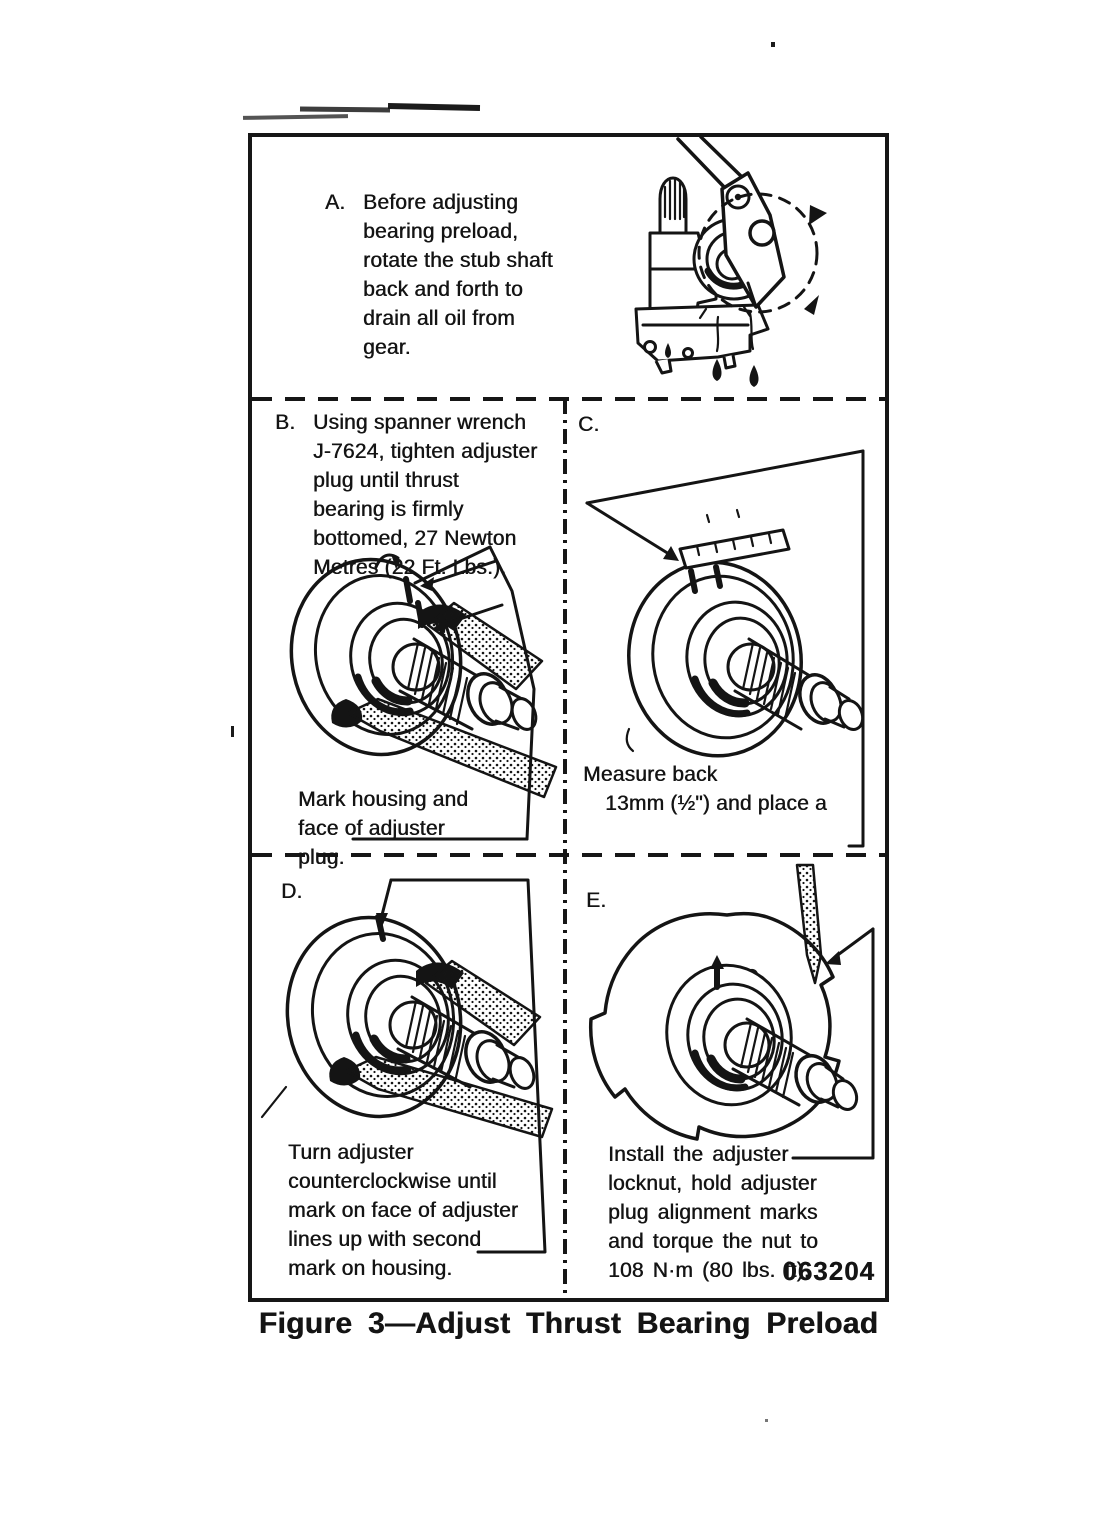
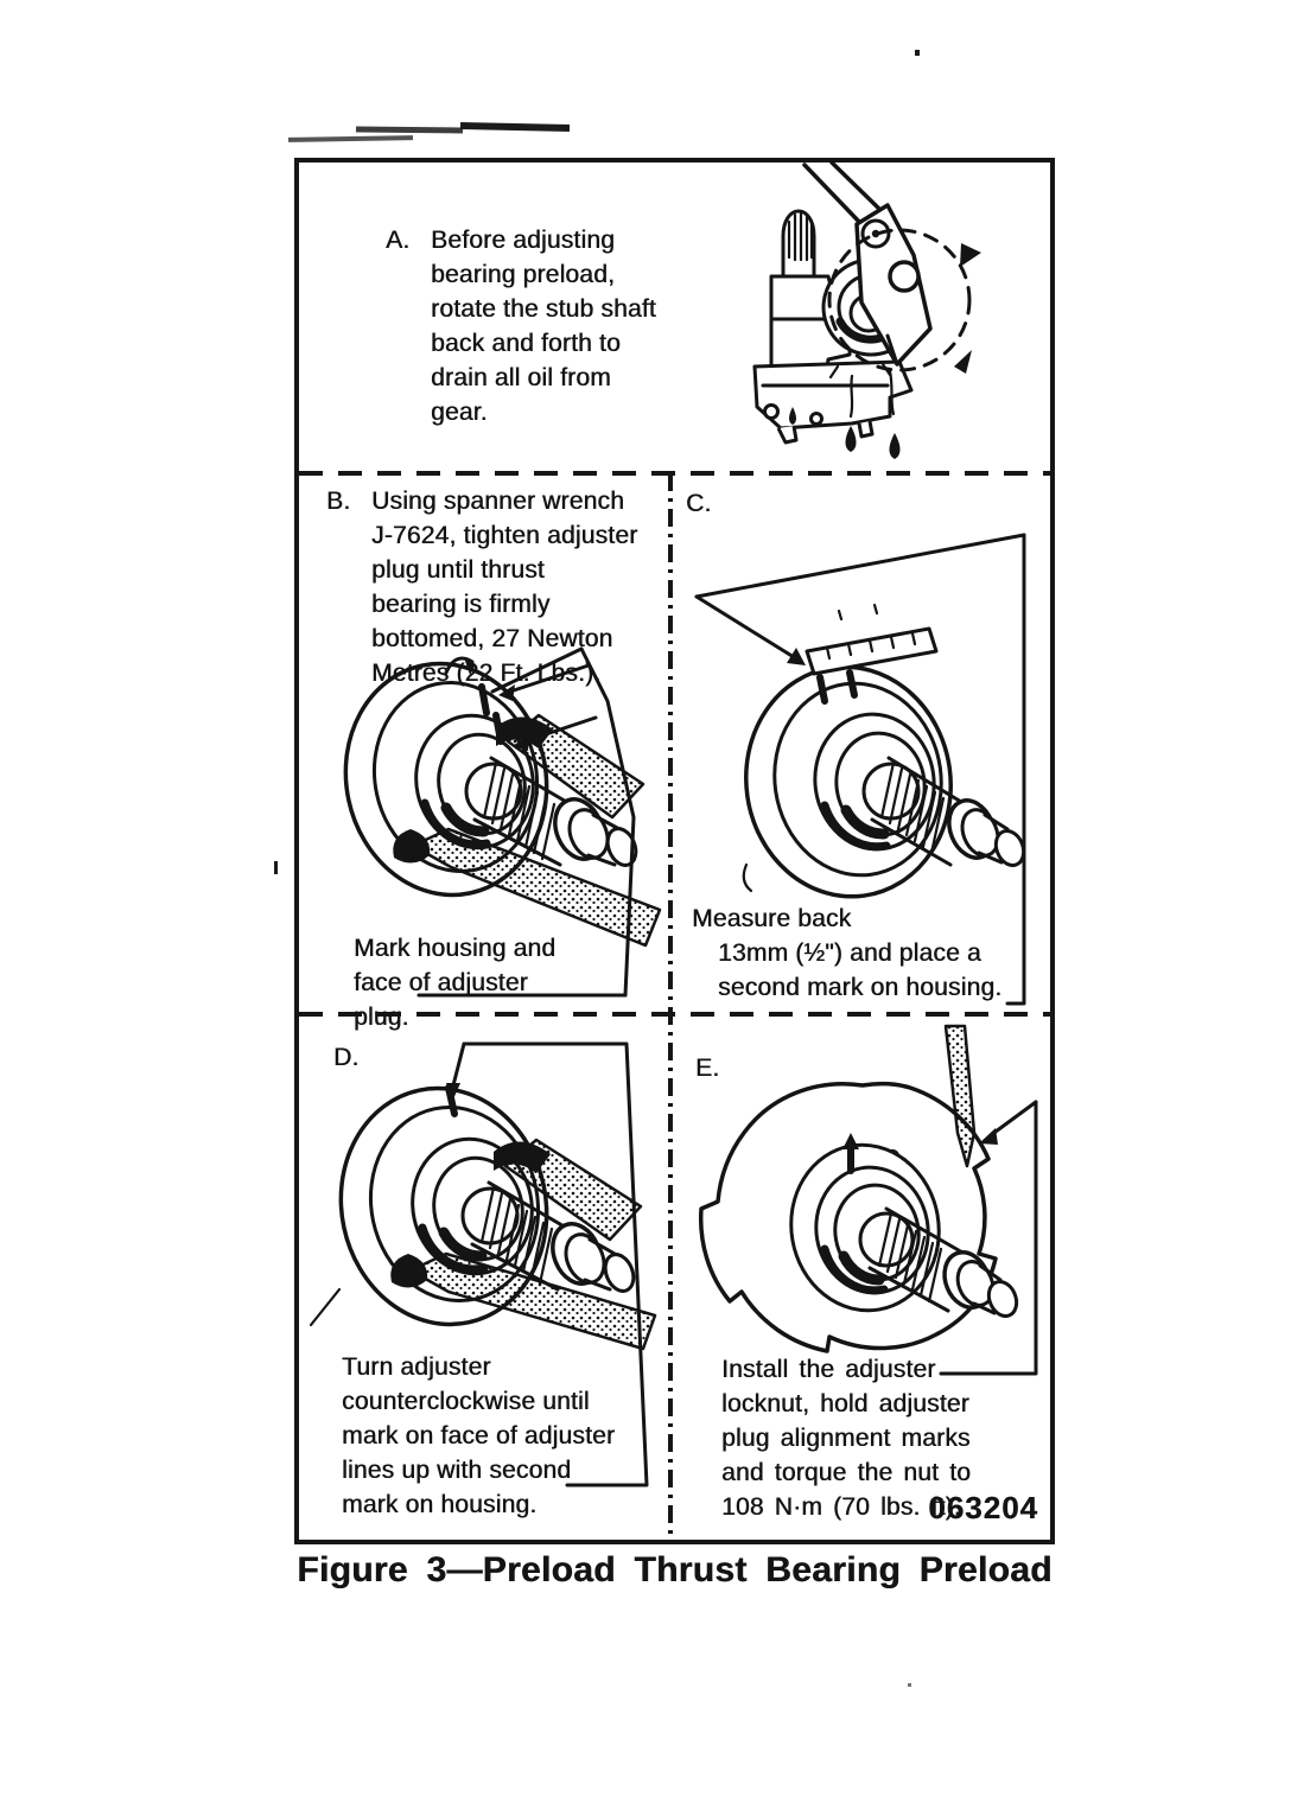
  A.
  Before adjusting
  bearing preload,
  rotate the stub shaft
  back and forth to
  drain all oil from
  gear.
  B.
  Using spanner wrench
  J-7624, tighten adjuster
  plug until thrust
  bearing is firmly
  bottomed, 27 Newton
  Metres (22 Ft. Lbs.).
  Mark housing and
  face of adjuster
  plug.
  C.
  Measure back
  13mm (½") and place a
+ second mark on housing.
  D.
  Turn adjuster
  counterclockwise until
  mark on face of adjuster
  lines up with second
  mark on housing.
  E.
  Install the adjuster
  locknut, hold adjuster
  plug alignment marks
  and torque the nut to
- 108 N·m (80 lbs. ft).
+ 108 N·m (70 lbs. ft).
  063204
- Figure 3—Adjust Thrust Bearing Preload
+ Figure 3—Preload Thrust Bearing Preload
